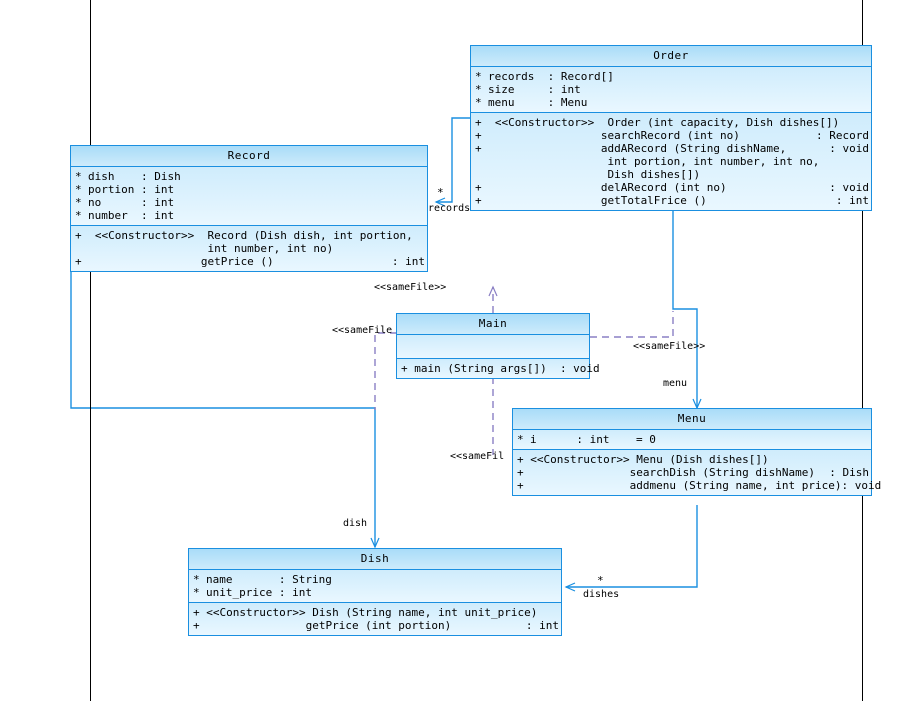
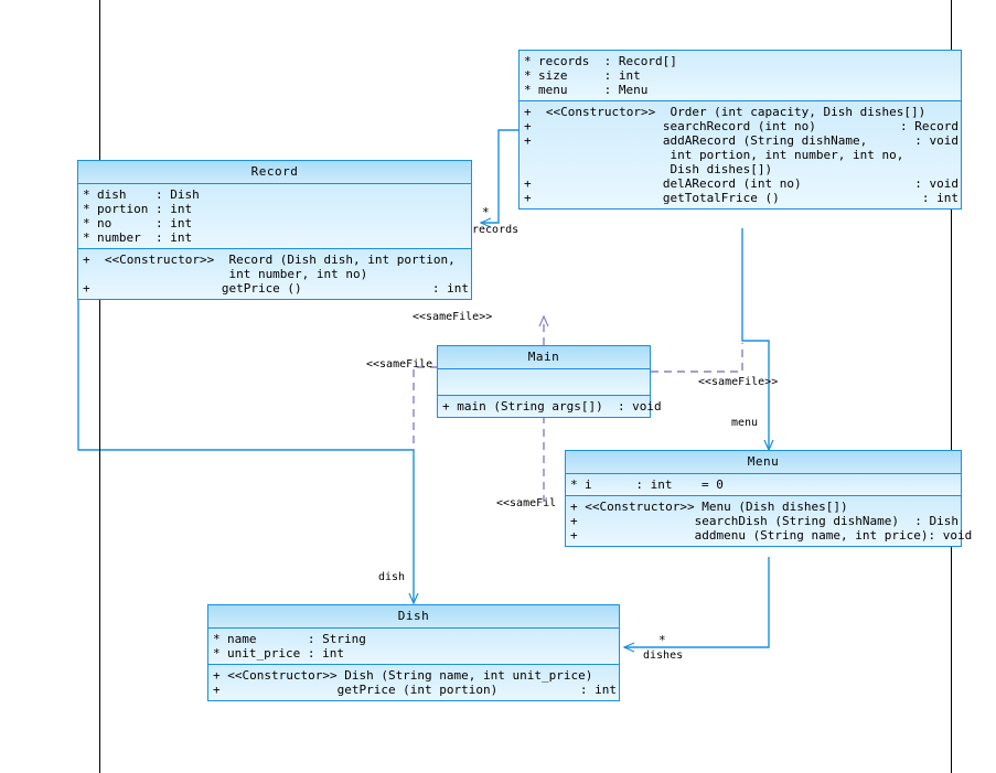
- Order
  * records : Record[]
  * size : int
  * menu : Menu
  + <<Constructor>> Order (int capacity, Dish dishes[])
  + searchRecord (int no)
  : Record
  + addARecord (String dishName,
  : void
  int portion, int number, int no,
  Dish dishes[])
  + delARecord (int no)
  : void
  + getTotalFrice ()
  : int
  Record
  * dish : Dish
  * portion : int
  * no : int
  * number : int
  + <<Constructor>> Record (Dish dish, int portion,
  int number, int no)
  + getPrice ()
  : int
  Main
  + main (String args[]) : void
  Menu
  * i : int = 0
  + <<Constructor>> Menu (Dish dishes[])
  + searchDish (String dishName)
  : Dish
  + addmenu (String name, int price)
  : void
  Dish
  * name : String
  * unit_price : int
  + <<Constructor>> Dish (String name, int unit_price)
  + getPrice (int portion)
  : int
  *
  records
  menu
  dish
  *
  dishes
  <<sameFile>>
  <<sameFile
  <<sameFile>>
  <<sameFil
